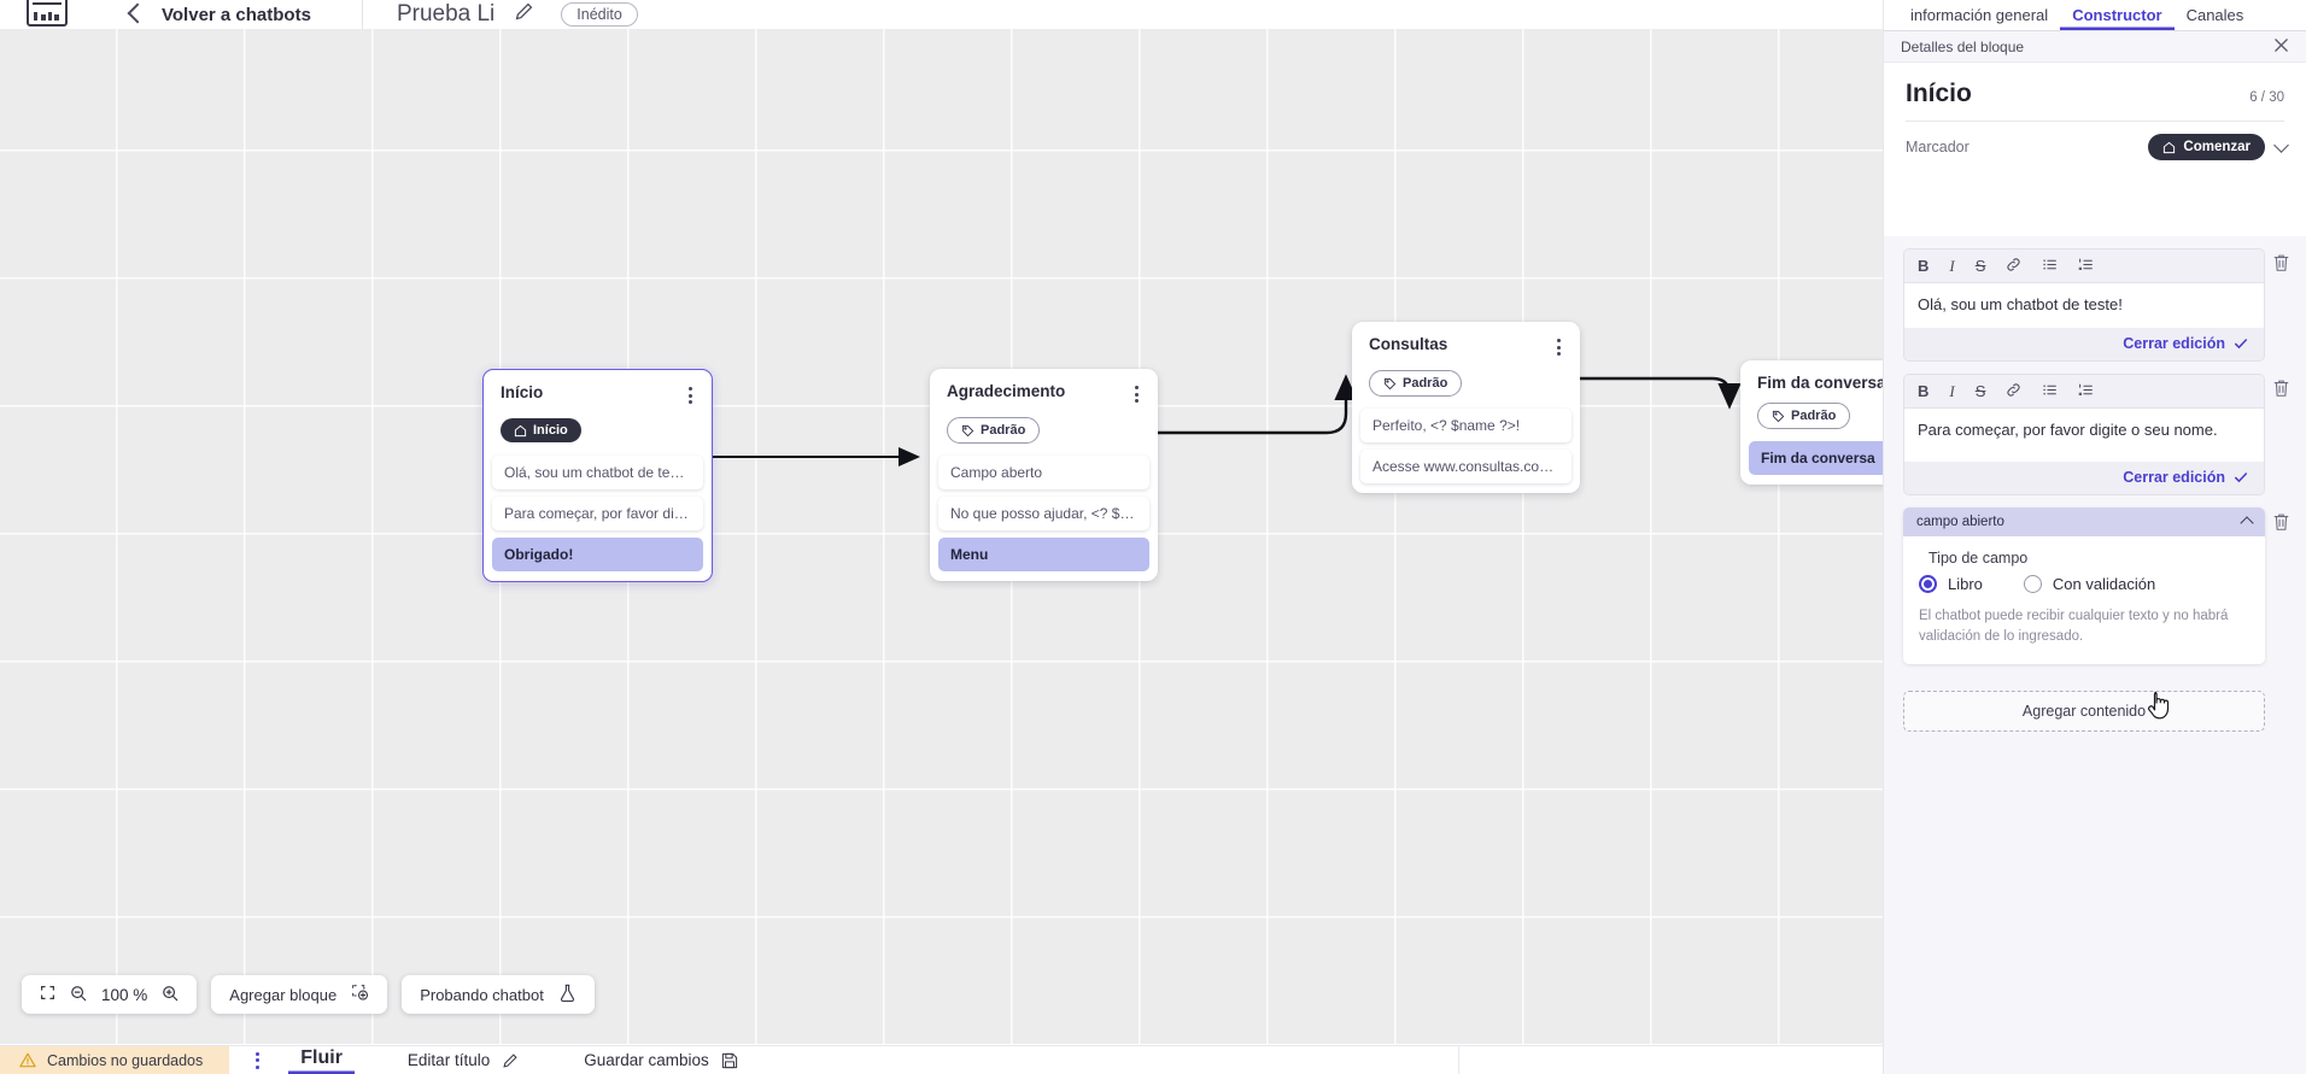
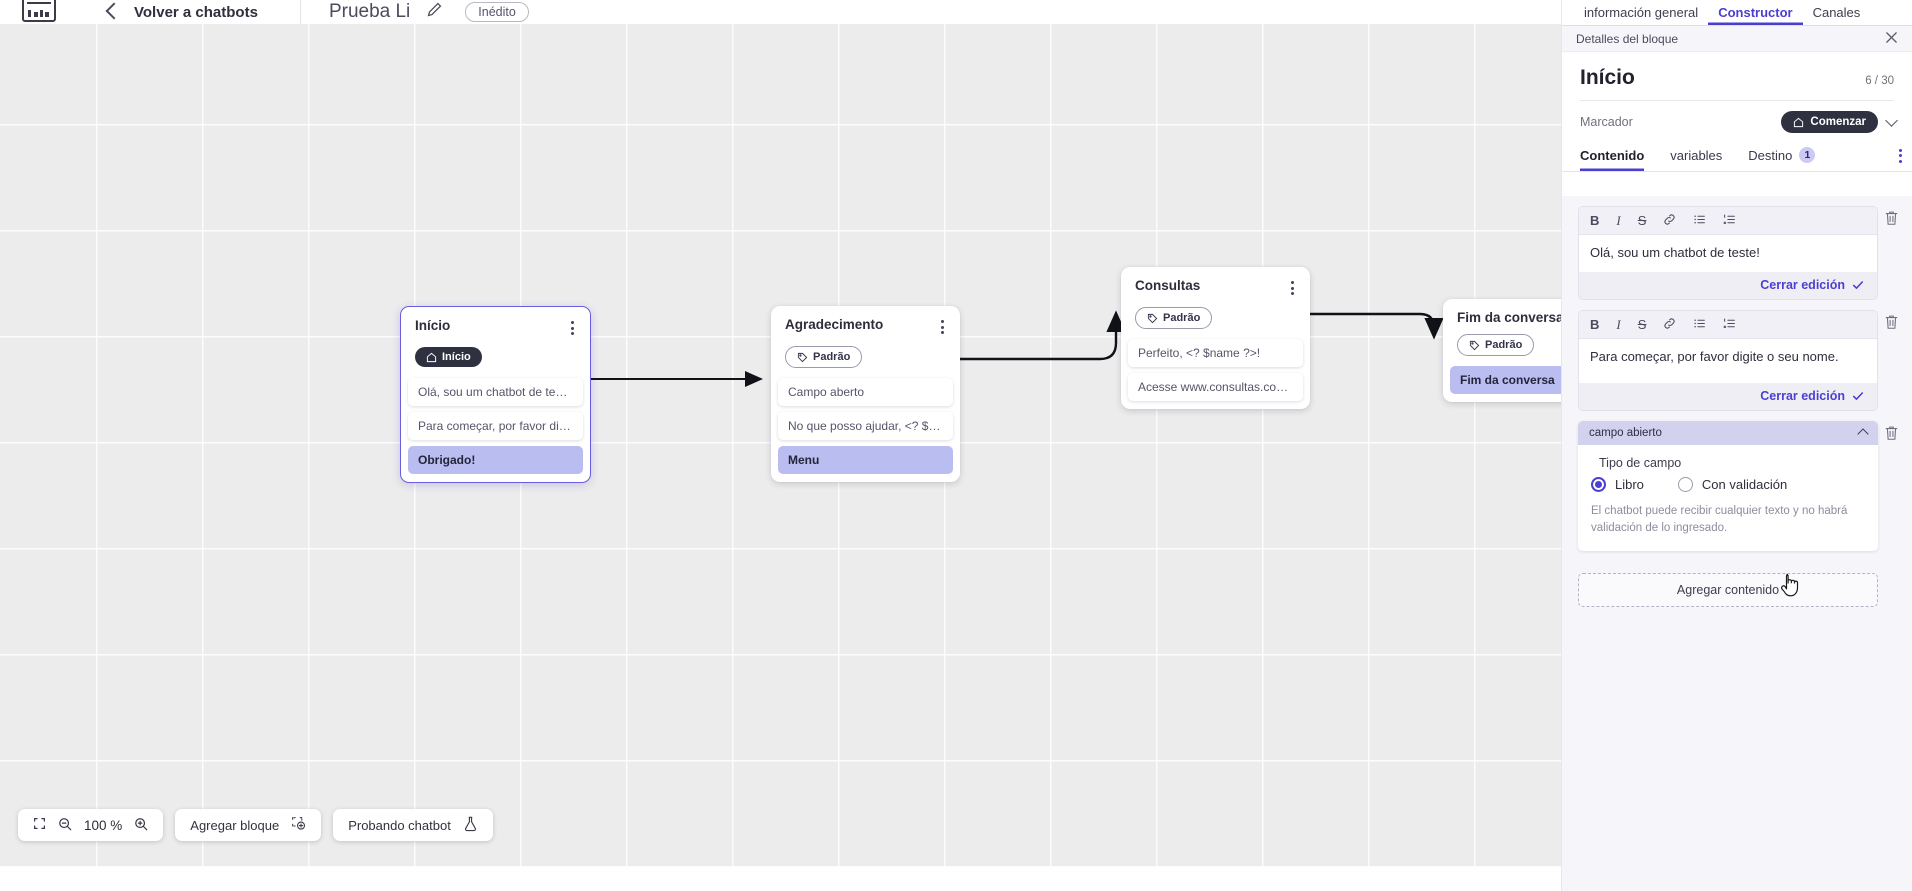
  Volver a chatbots
  Prueba Li
  Inédito
  Início
  Início
  Olá, sou um chatbot de teste!
  Para começar, por favor digite
  Obrigado!
  Agradecimento
  Padrão
  Campo aberto
  No que posso ajudar, <? $nam
  Menu
  Consultas
  Padrão
  Perfeito, <? $name ?>!
  Acesse www.consultas.com pa
  Fim da conversa
  Padrão
  Fim da conversa
  100 %
  Agregar bloque
  Probando chatbot
  información general
  Constructor
  Canales
  Detalles del bloque
  Início
  6 / 30
  Marcador
  Comenzar
+ Contenido
+ variables
+ Destino
+ 1
  B
  I
  S
  Olá, sou um chatbot de teste!
  Cerrar edición
  B
  I
  S
  Para começar, por favor digite o seu nome.
  Cerrar edición
  campo abierto
  Tipo de campo
  Libro
  Con validación
  El chatbot puede recibir cualquier texto y no habrá validación de lo ingresado.
  Agregar contenido
- Cambios no guardados
- Fluir
- Editar título
- Guardar cambios
